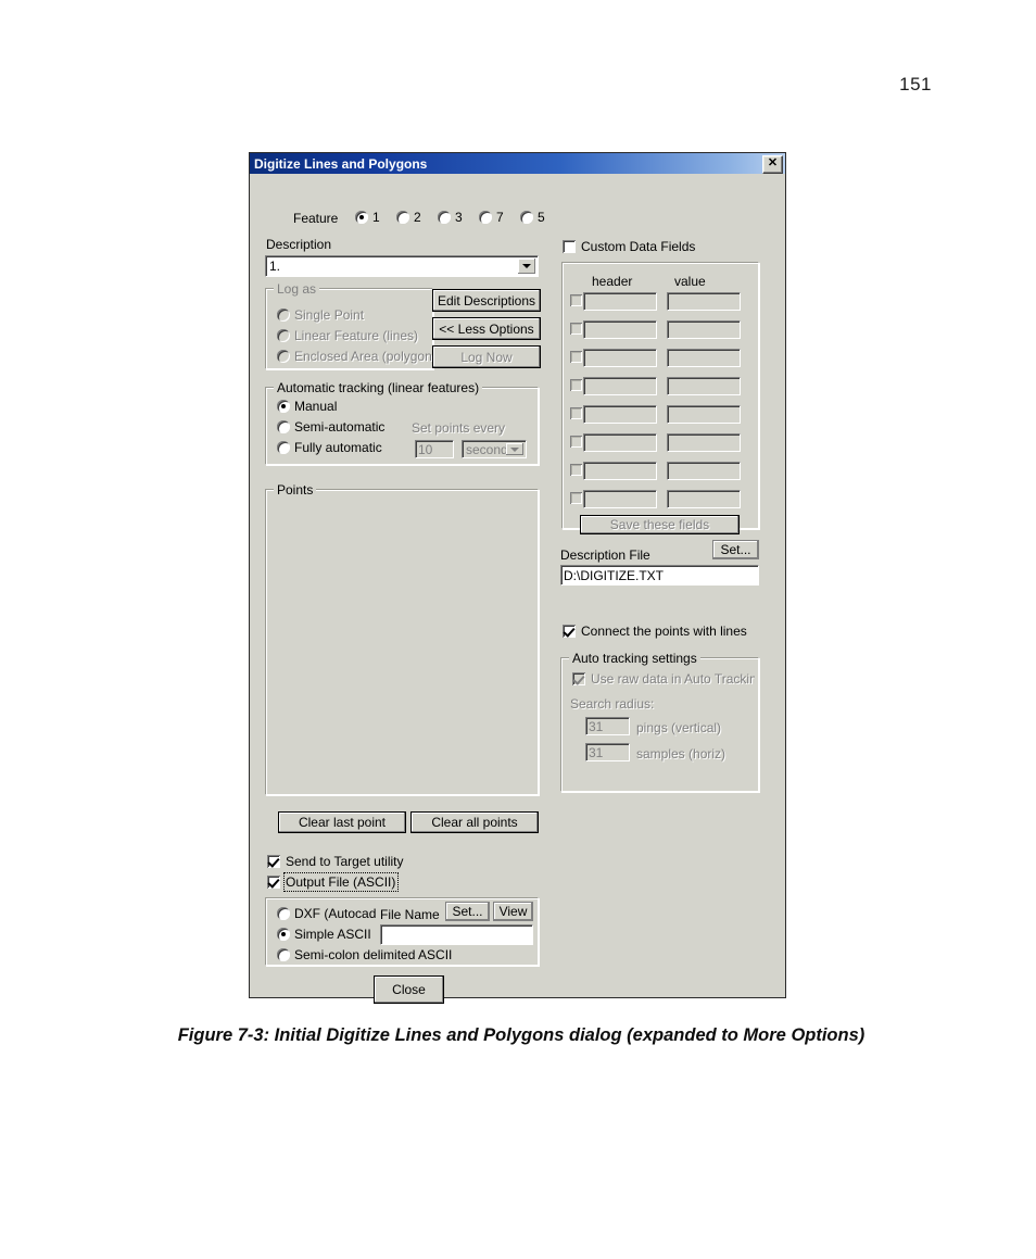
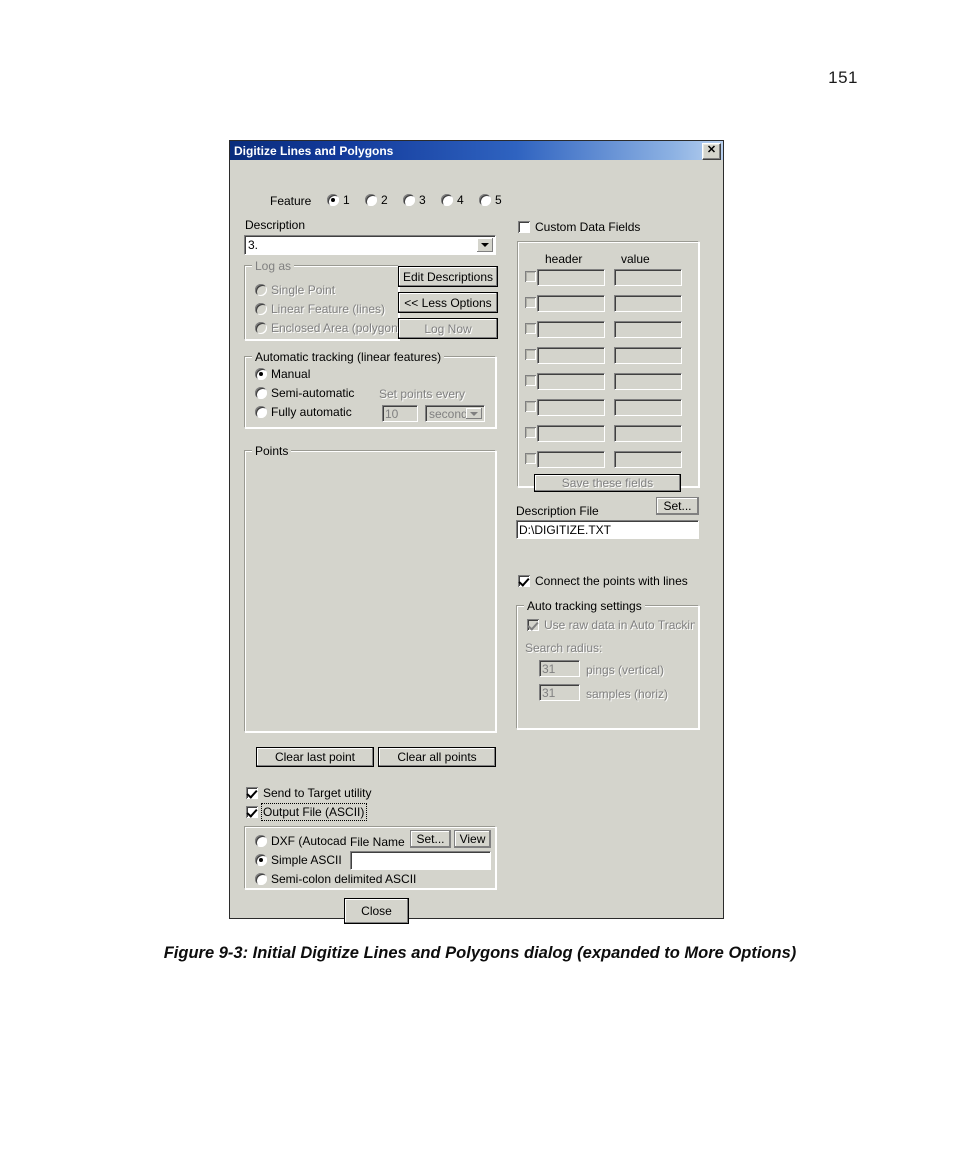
  151
  Digitize Lines and Polygons
  ✕
  Feature
  1
  2
  3
- 7
+ 4
  5
  Description
- 1.
+ 3.
  Log as
  Single Point
  Linear Feature (lines)
  Enclosed Area (polygon
  Edit Descriptions
  << Less Options
  Log Now
  Automatic tracking (linear features)
  Manual
  Semi-automatic
  Fully automatic
  Set points every
  10
  second
  Points
  Clear last point
  Clear all points
  Send to Target utility
  Output File (ASCII)
  DXF (Autocad
  Simple ASCII
  Semi-colon delimited ASCII
  File Name
  Set...
  View
  Close
  Custom Data Fields
  header
  value
  Save these fields
  Description File
  Set...
  D:\DIGITIZE.TXT
  Connect the points with lines
  Auto tracking settings
  Use raw data in Auto Trackin
  Search radius:
  31
  pings (vertical)
  31
  samples (horiz)
- Figure 7-3: Initial Digitize Lines and Polygons dialog (expanded to More Options)
+ Figure 9-3: Initial Digitize Lines and Polygons dialog (expanded to More Options)
